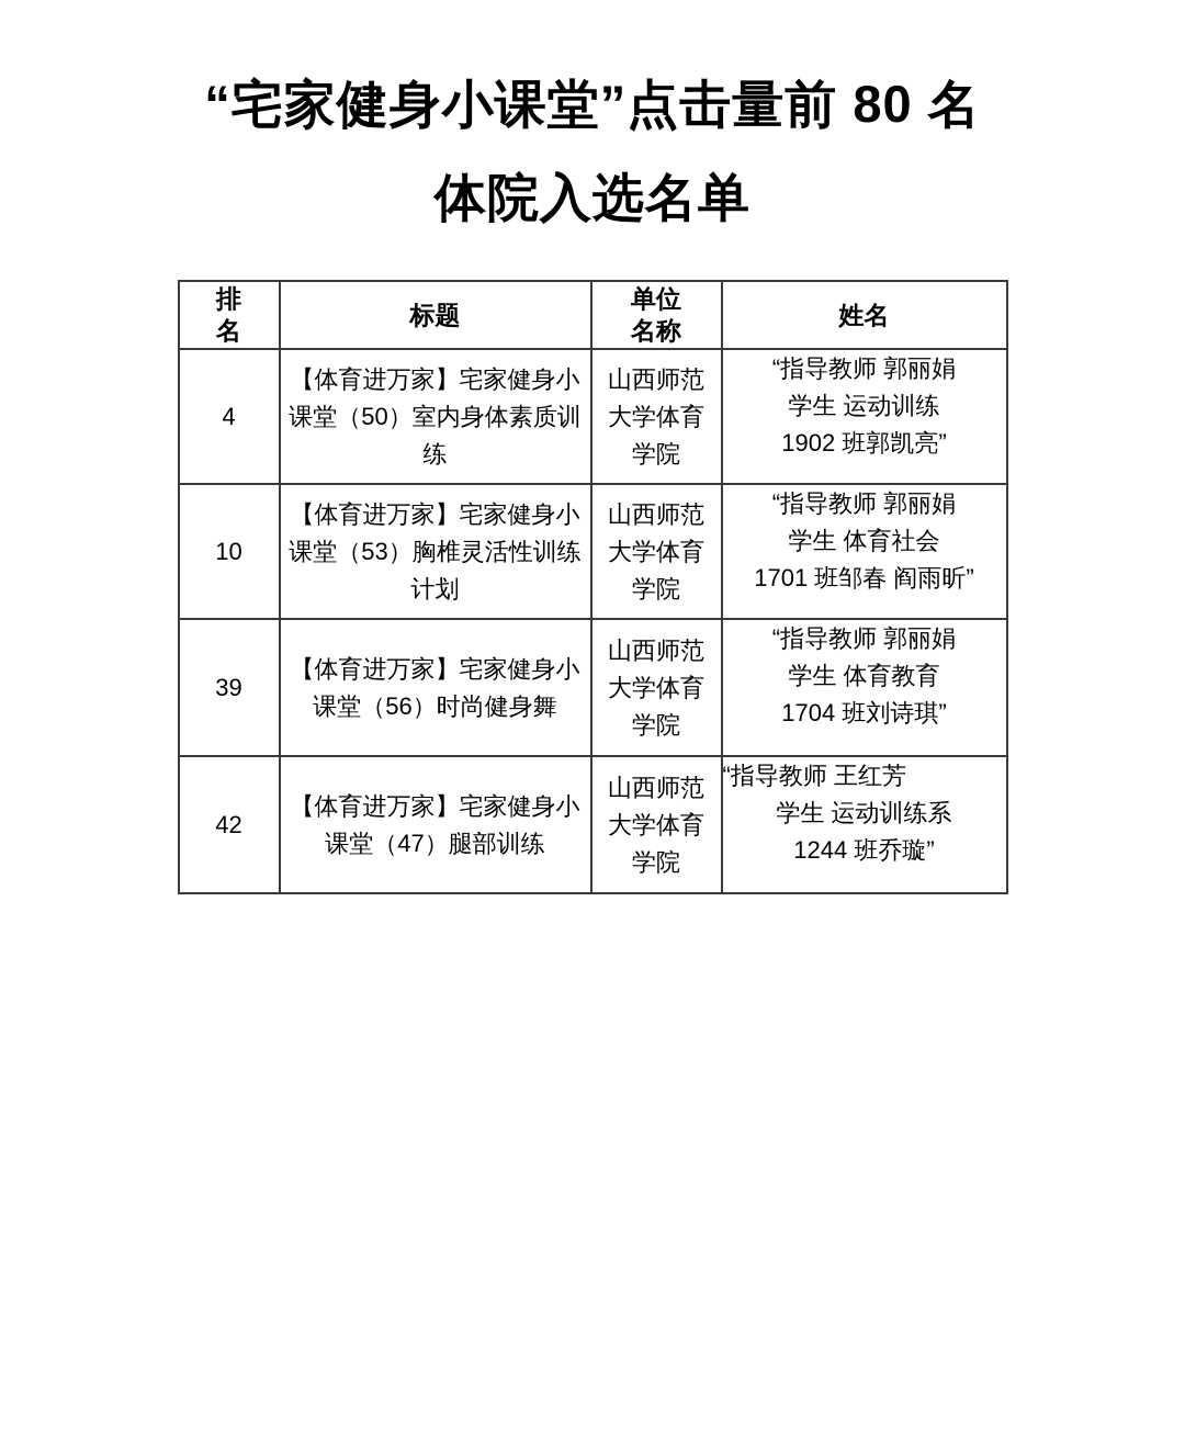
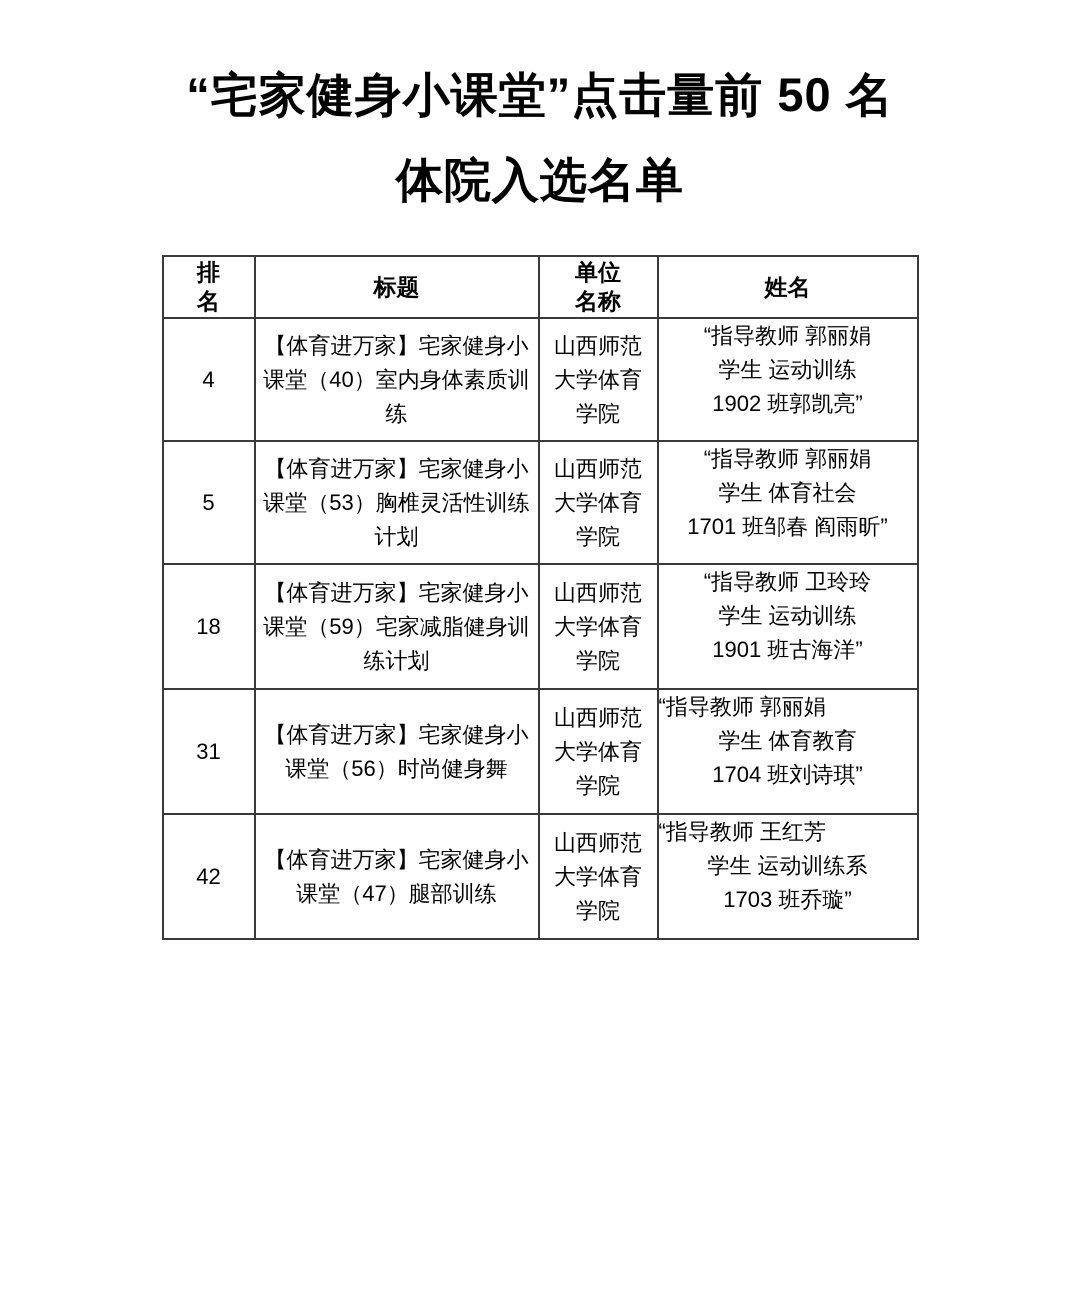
- “宅家健身小课堂”点击量前 80 名
+ “宅家健身小课堂”点击量前 50 名
  体院入选名单
  排 名	标题	单位 名称	姓名
- 4	【体育进万家】宅家健身小课堂（50）室内身体素质训练	山西师范大学体育学院	“指导教师 郭丽娟学生 运动训练1902 班郭凯亮”
+ 4	【体育进万家】宅家健身小课堂（40）室内身体素质训练	山西师范大学体育学院	“指导教师 郭丽娟学生 运动训练1902 班郭凯亮”
- 10	【体育进万家】宅家健身小课堂（53）胸椎灵活性训练计划	山西师范大学体育学院	“指导教师 郭丽娟学生 体育社会1701 班邹春 阎雨昕”
+ 5	【体育进万家】宅家健身小课堂（53）胸椎灵活性训练计划	山西师范大学体育学院	“指导教师 郭丽娟学生 体育社会1701 班邹春 阎雨昕”
+ 18	【体育进万家】宅家健身小课堂（59）宅家减脂健身训练计划	山西师范大学体育学院	“指导教师 卫玲玲学生 运动训练1901 班古海洋”
- 39	【体育进万家】宅家健身小课堂（56）时尚健身舞	山西师范大学体育学院	“指导教师 郭丽娟学生 体育教育1704 班刘诗琪”
+ 31	【体育进万家】宅家健身小课堂（56）时尚健身舞	山西师范大学体育学院	“指导教师 郭丽娟学生 体育教育1704 班刘诗琪”
- 42	【体育进万家】宅家健身小课堂（47）腿部训练	山西师范大学体育学院	“指导教师 王红芳学生 运动训练系1244 班乔璇”
+ 42	【体育进万家】宅家健身小课堂（47）腿部训练	山西师范大学体育学院	“指导教师 王红芳学生 运动训练系1703 班乔璇”
